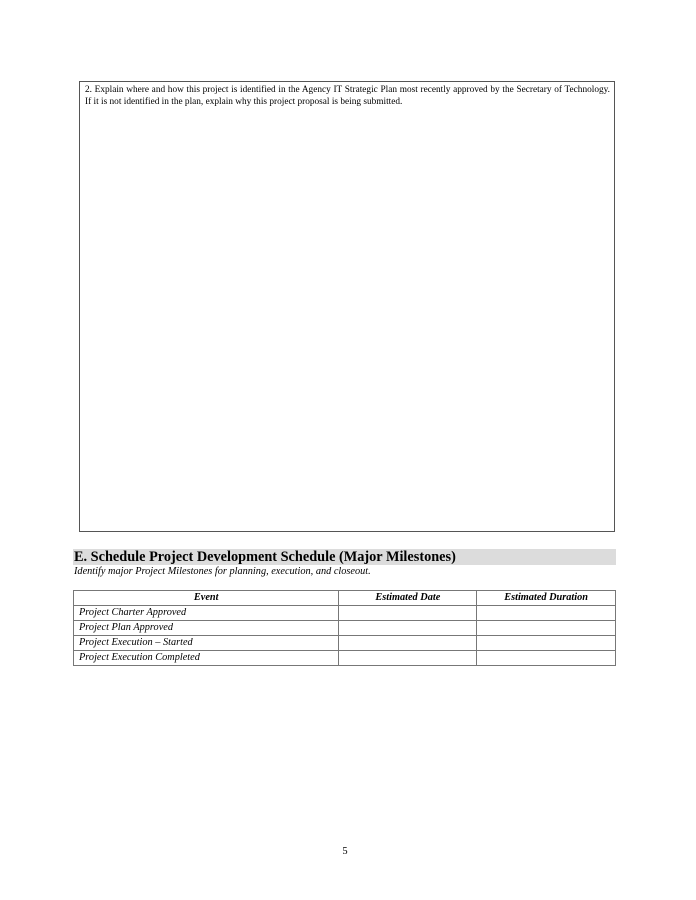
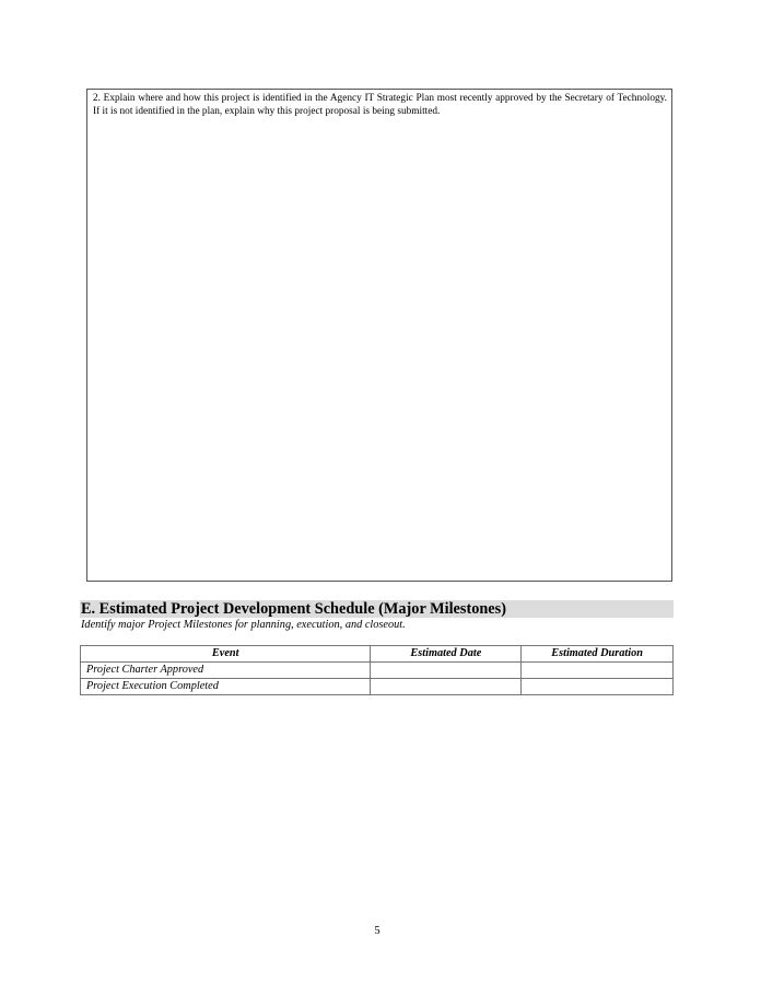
  2. Explain where and how this project is identified in the Agency IT Strategic Plan most recently approved by the Secretary of Technology. If it is not identified in the plan, explain why this project proposal is being submitted.
- E. Schedule Project Development Schedule (Major Milestones)
+ E. Estimated Project Development Schedule (Major Milestones)
  Identify major Project Milestones for planning, execution, and closeout.
  Event	Estimated Date	Estimated Duration
  Project Charter Approved
- Project Plan Approved
- Project Execution – Started
  Project Execution Completed
  5
